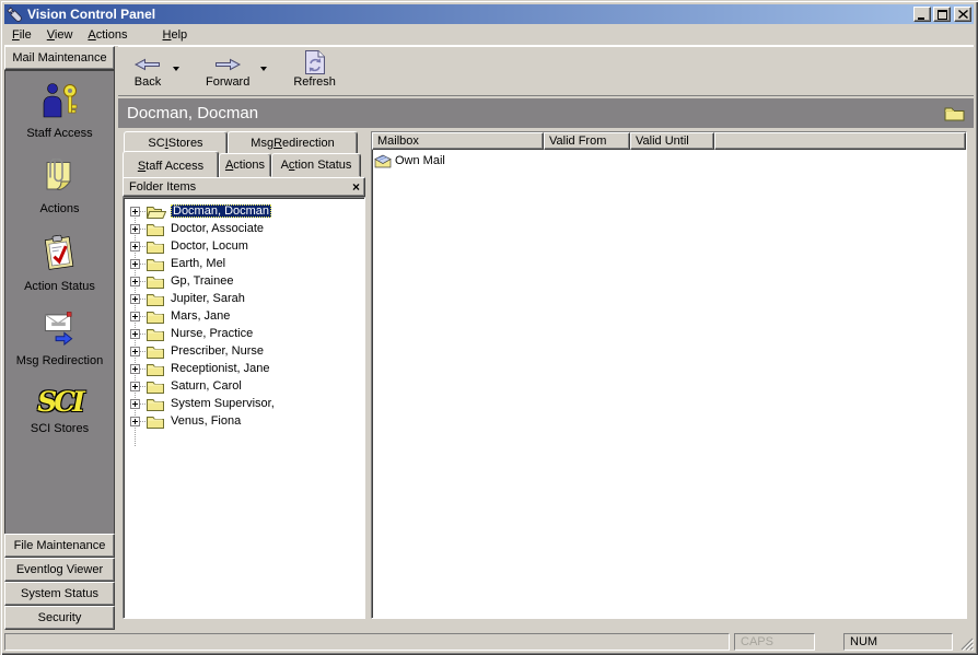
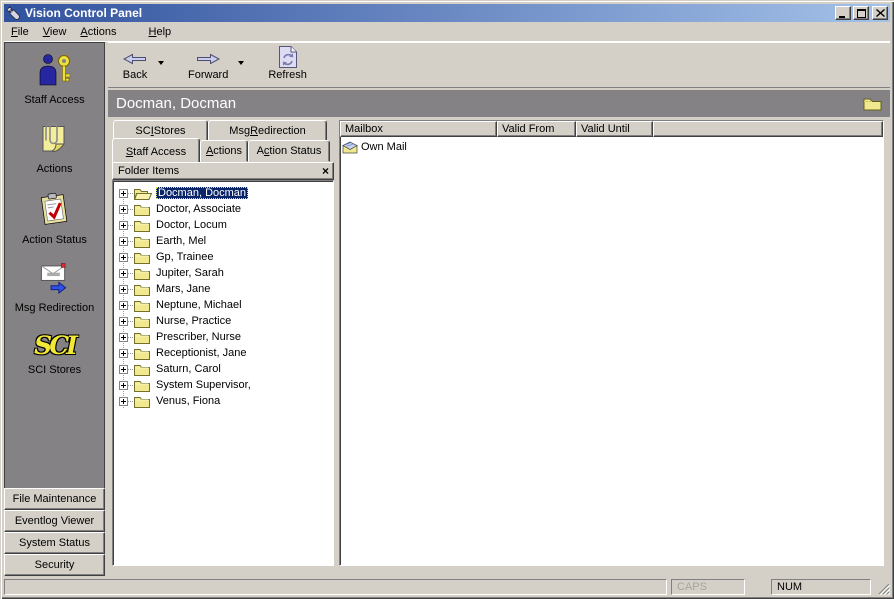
  Vision Control Panel
  File
  View
  Actions
  Help
- Mail Maintenance
  Staff Access
  Actions
  Action Status
  Msg Redirection
  SCI
  SCI Stores
  File Maintenance
  Eventlog Viewer
  System Status
  Security
  Back
  Forward
  Refresh
  Docman, Docman
  SC
  I
  Stores
  Msg
  R
  edirection
  S
  taff Access
  A
  ctions
  A
  c
  tion Status
  Folder Items
  ×
  Docman, Docman
  Doctor, Associate
  Doctor, Locum
  Earth, Mel
  Gp, Trainee
  Jupiter, Sarah
  Mars, Jane
+ Neptune, Michael
  Nurse, Practice
  Prescriber, Nurse
  Receptionist, Jane
  Saturn, Carol
  System Supervisor,
  Venus, Fiona
  Mailbox
  Valid From
  Valid Until
  Own Mail
  CAPS
  NUM
